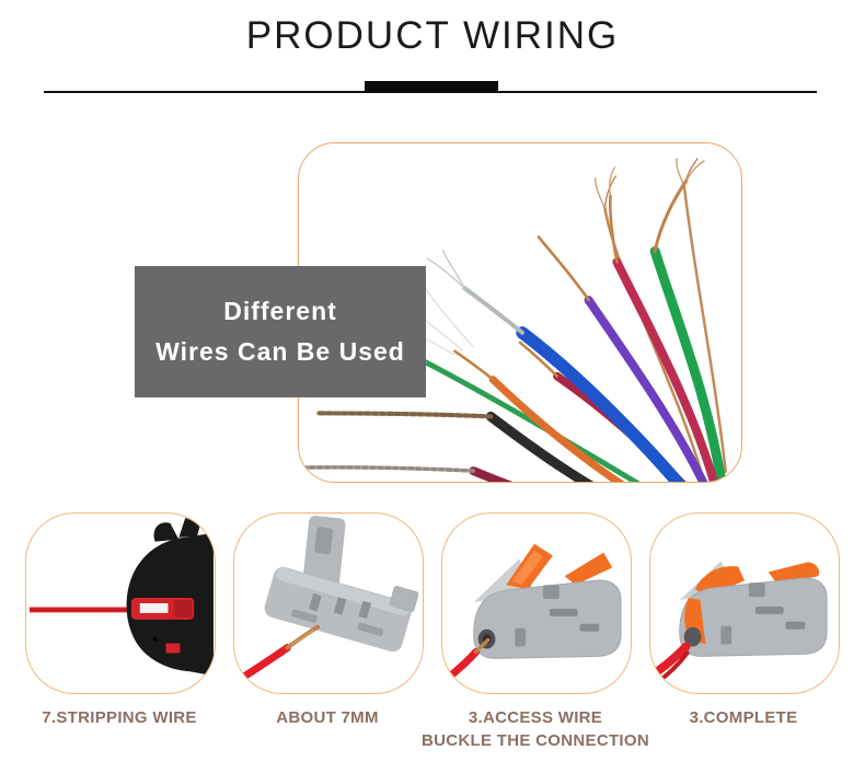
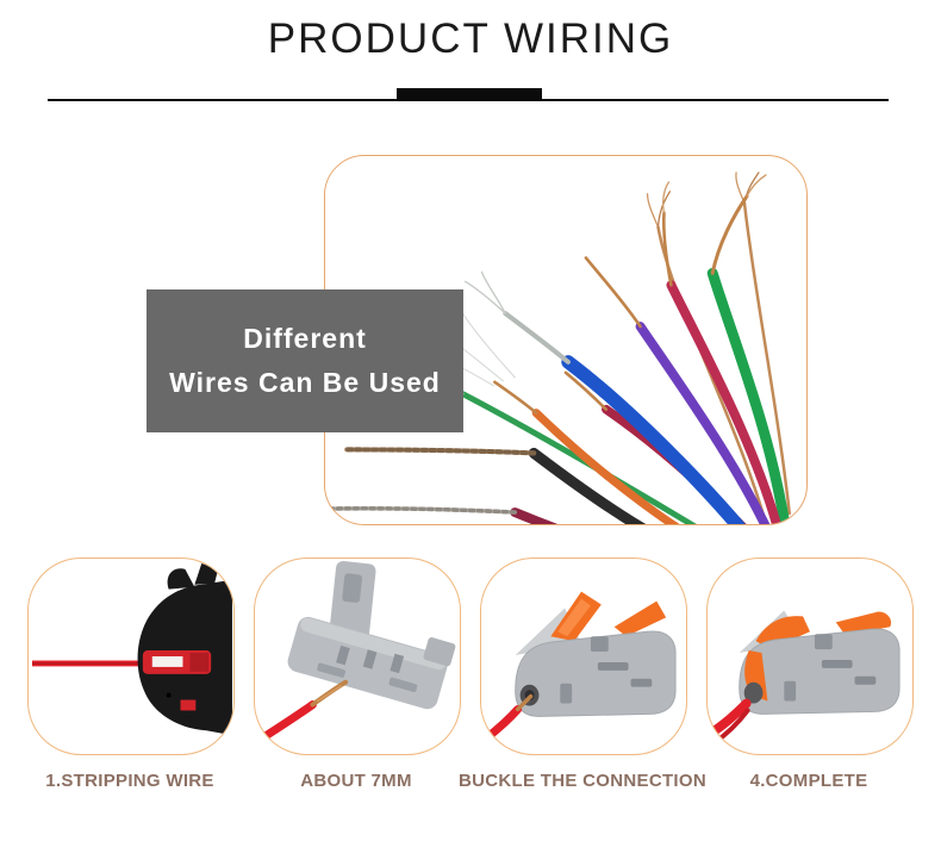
  PRODUCT WIRING
  Different
  Wires Can Be Used
- 7.STRIPPING WIRE
+ 1.STRIPPING WIRE
  ABOUT 7MM
- 3.ACCESS WIRE
  BUCKLE THE CONNECTION
- 3.COMPLETE
+ 4.COMPLETE
